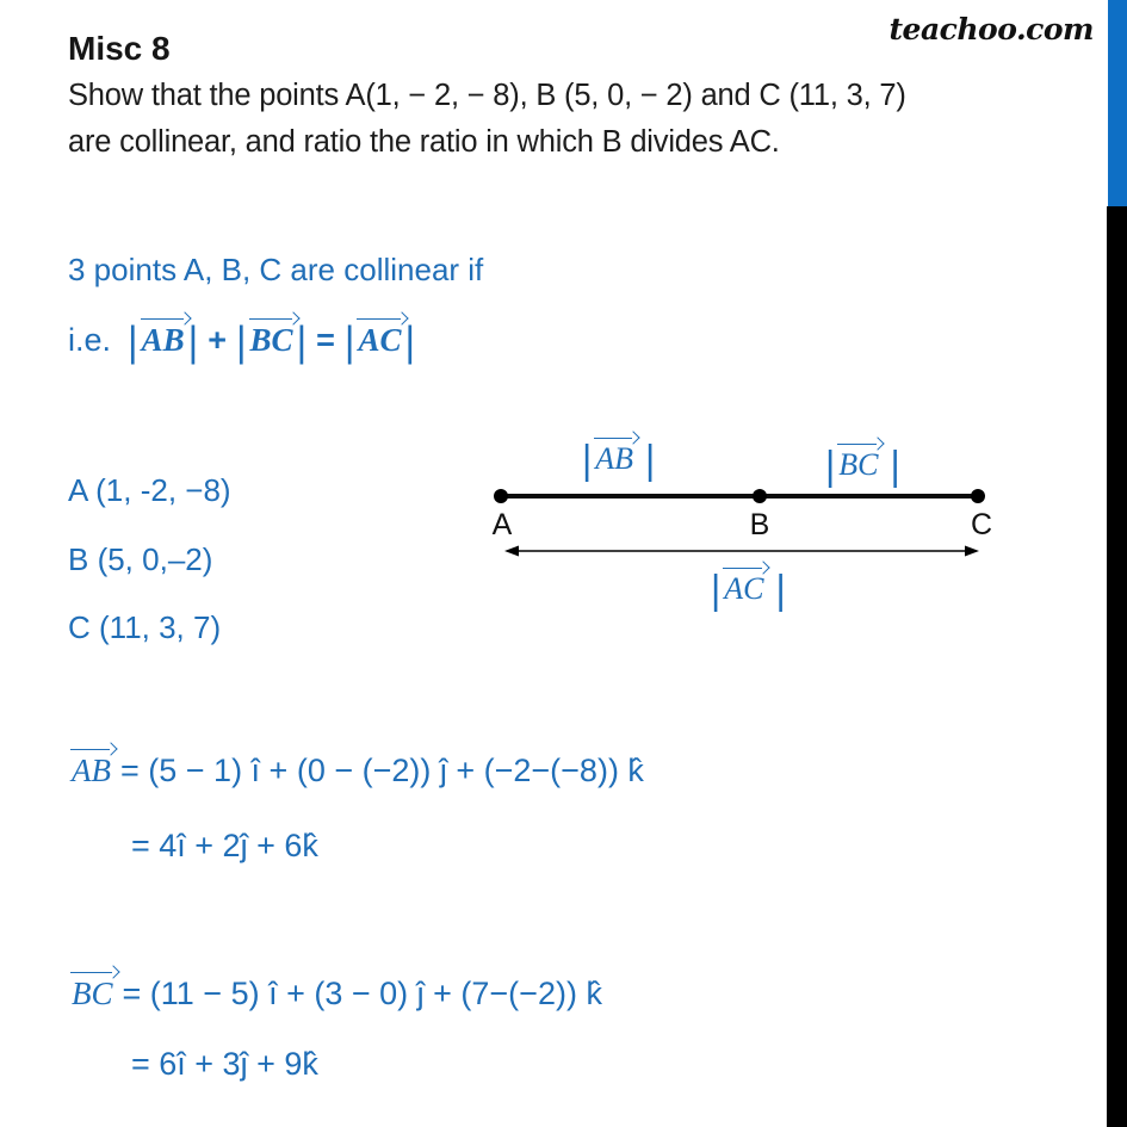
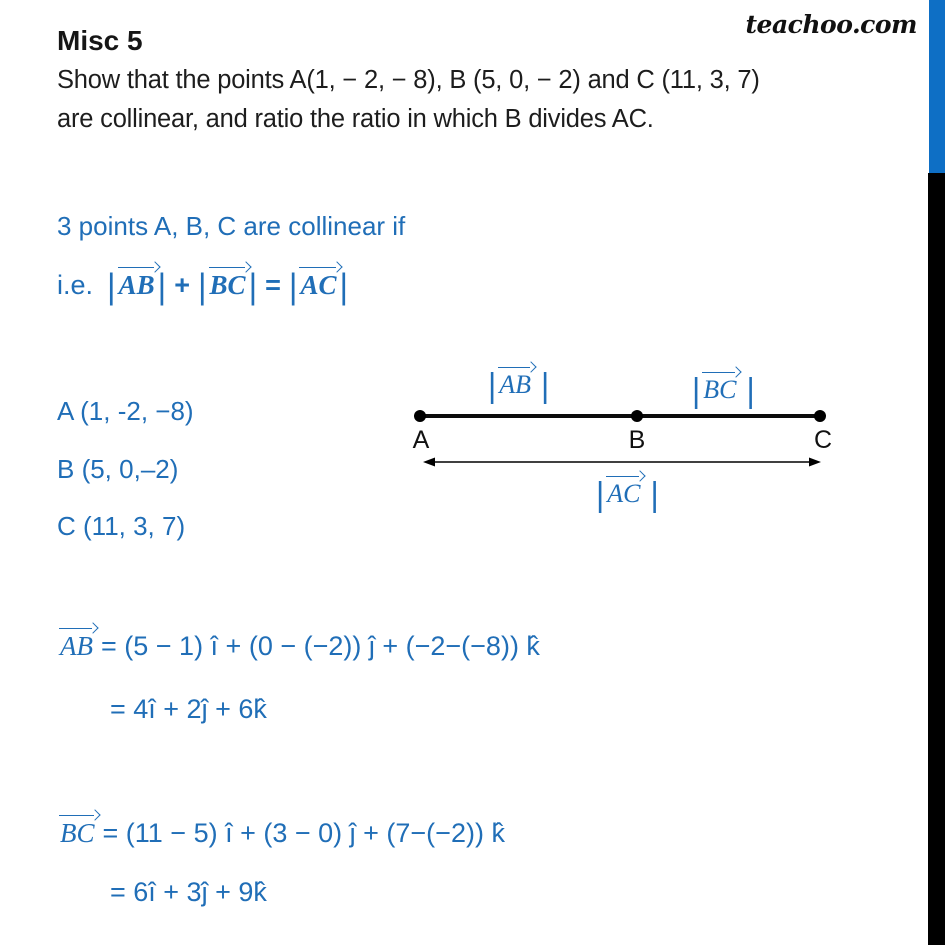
  teachoo.com
- Misc 8
+ Misc 5
  Show that the points A(1, − 2, − 8), B (5, 0, − 2) and C (11, 3, 7)
  are collinear, and ratio the ratio in which B divides AC.
  3 points A, B, C are collinear if
  i.e. |AB| + |BC| = |AC|
  A (1, -2, −8)
  B (5, 0,–2)
  C (11, 3, 7)
  A
  B
  C
  |AB |
  |BC |
  |AC |
  AB = (5 − 1) î + (0 − (−2)) ĵ + (−2−(−8)) k̂
  = 4î + 2ĵ + 6k̂
  BC = (11 − 5) î + (3 − 0) ĵ + (7−(−2)) k̂
  = 6î + 3ĵ + 9k̂
